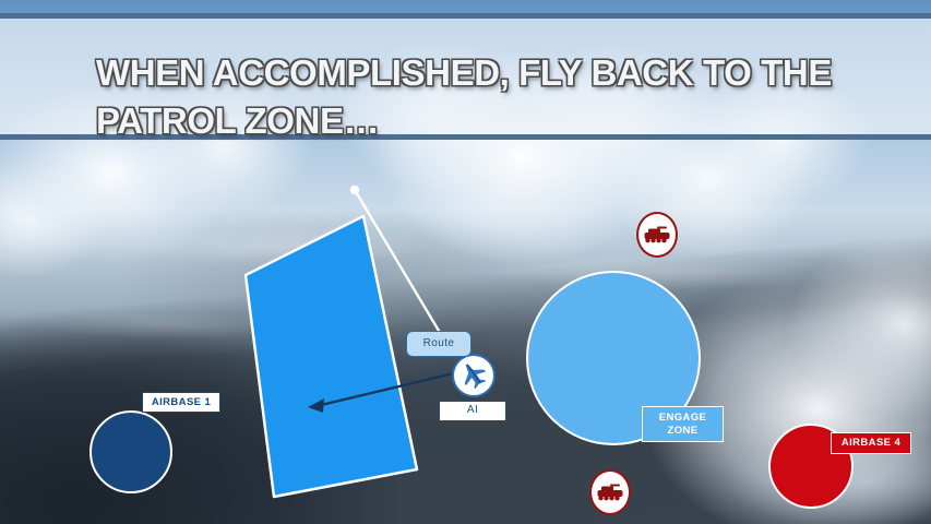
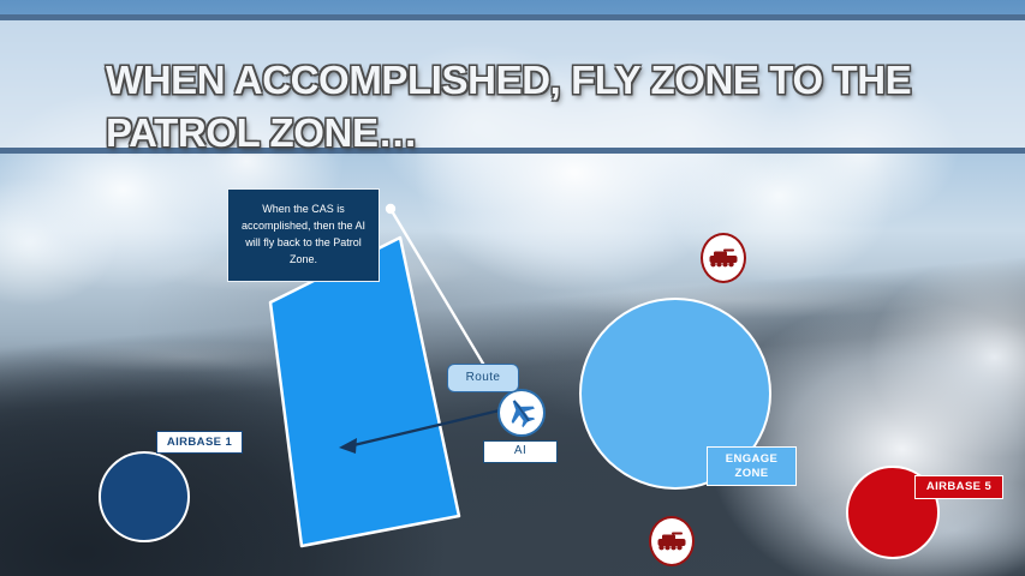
- WHEN ACCOMPLISHED, FLY BACK TO THE PATROL ZONE…
+ WHEN ACCOMPLISHED, FLY ZONE TO THE PATROL ZONE…
+ When the CAS is accomplished, then the AI will fly back to the Patrol Zone.
  Route
  AI
  ENGAGE ZONE
  AIRBASE 1
- AIRBASE 4
+ AIRBASE 5
